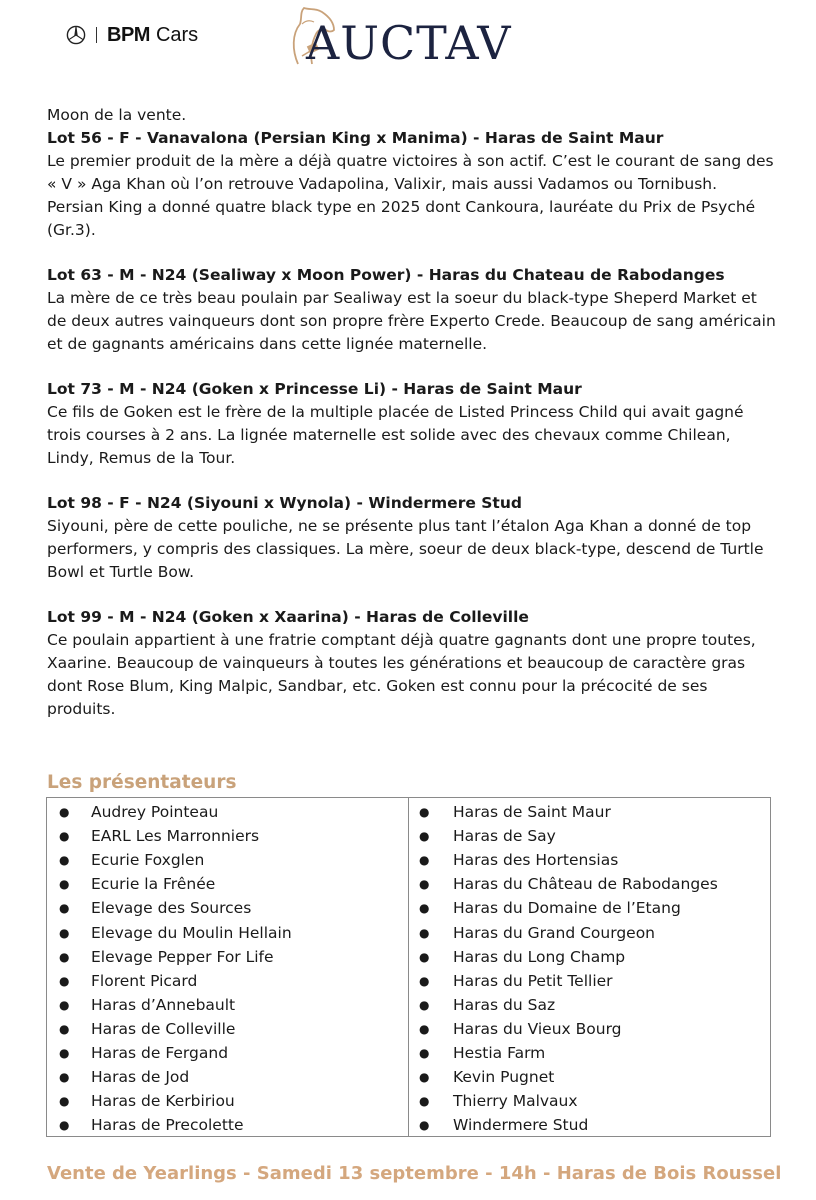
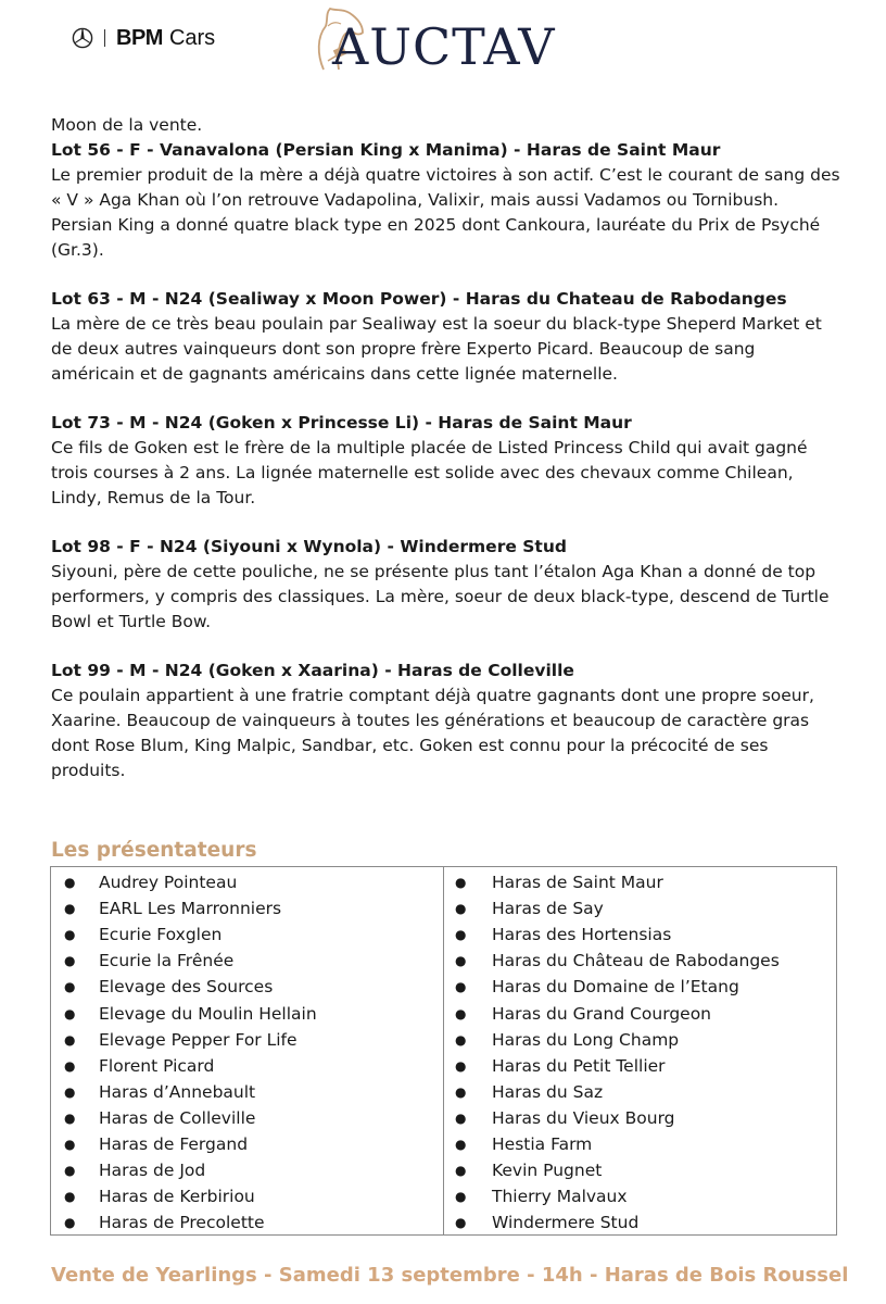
  BPM
  Cars
  AUCTAV
  Moon de la vente.
  Lot 56 - F - Vanavalona (Persian King x Manima) - Haras de Saint Maur
  Le premier produit de la mère a déjà quatre victoires à son actif. C’est le courant de sang des « V » Aga Khan où l’on retrouve Vadapolina, Valixir, mais aussi Vadamos ou Tornibush. Persian King a donné quatre black type en 2025 dont Cankoura, lauréate du Prix de Psyché (Gr.3).
  Lot 63 - M - N24 (Sealiway x Moon Power) - Haras du Chateau de Rabodanges
- La mère de ce très beau poulain par Sealiway est la soeur du black-type Sheperd Market et de deux autres vainqueurs dont son propre frère Experto Crede. Beaucoup de sang américain et de gagnants américains dans cette lignée maternelle.
+ La mère de ce très beau poulain par Sealiway est la soeur du black-type Sheperd Market et de deux autres vainqueurs dont son propre frère Experto Picard. Beaucoup de sang américain et de gagnants américains dans cette lignée maternelle.
  Lot 73 - M - N24 (Goken x Princesse Li) - Haras de Saint Maur
  Ce fils de Goken est le frère de la multiple placée de Listed Princess Child qui avait gagné trois courses à 2 ans. La lignée maternelle est solide avec des chevaux comme Chilean, Lindy, Remus de la Tour.
  Lot 98 - F - N24 (Siyouni x Wynola) - Windermere Stud
  Siyouni, père de cette pouliche, ne se présente plus tant l’étalon Aga Khan a donné de top performers, y compris des classiques. La mère, soeur de deux black-type, descend de Turtle Bowl et Turtle Bow.
  Lot 99 - M - N24 (Goken x Xaarina) - Haras de Colleville
- Ce poulain appartient à une fratrie comptant déjà quatre gagnants dont une propre toutes, Xaarine. Beaucoup de vainqueurs à toutes les générations et beaucoup de caractère gras dont Rose Blum, King Malpic, Sandbar, etc. Goken est connu pour la précocité de ses produits.
+ Ce poulain appartient à une fratrie comptant déjà quatre gagnants dont une propre soeur, Xaarine. Beaucoup de vainqueurs à toutes les générations et beaucoup de caractère gras dont Rose Blum, King Malpic, Sandbar, etc. Goken est connu pour la précocité de ses produits.
  Les présentateurs
  ●
  Audrey Pointeau
  ●
  EARL Les Marronniers
  ●
  Ecurie Foxglen
  ●
  Ecurie la Frênée
  ●
  Elevage des Sources
  ●
  Elevage du Moulin Hellain
  ●
  Elevage Pepper For Life
  ●
  Florent Picard
  ●
  Haras d’Annebault
  ●
  Haras de Colleville
  ●
  Haras de Fergand
  ●
  Haras de Jod
  ●
  Haras de Kerbiriou
  ●
  Haras de Precolette
  ●
  Haras de Saint Maur
  ●
  Haras de Say
  ●
  Haras des Hortensias
  ●
  Haras du Château de Rabodanges
  ●
  Haras du Domaine de l’Etang
  ●
  Haras du Grand Courgeon
  ●
  Haras du Long Champ
  ●
  Haras du Petit Tellier
  ●
  Haras du Saz
  ●
  Haras du Vieux Bourg
  ●
  Hestia Farm
  ●
  Kevin Pugnet
  ●
  Thierry Malvaux
  ●
  Windermere Stud
  Vente de Yearlings - Samedi 13 septembre - 14h - Haras de Bois Roussel
